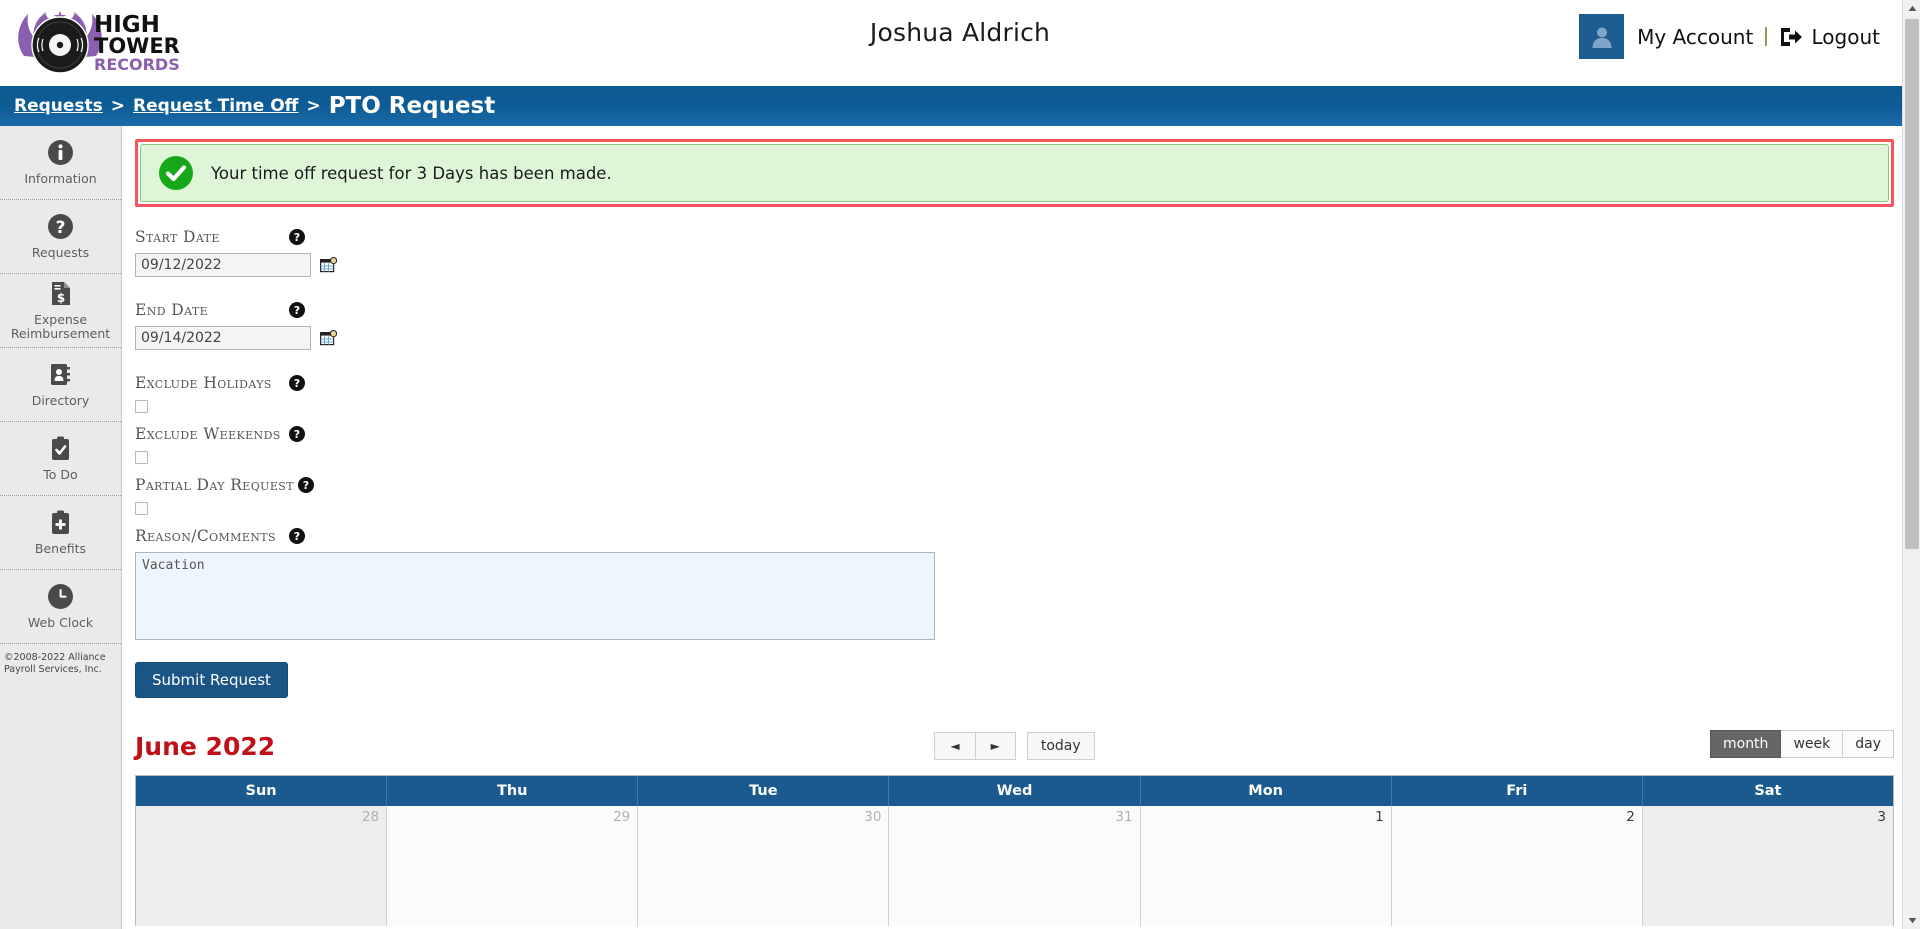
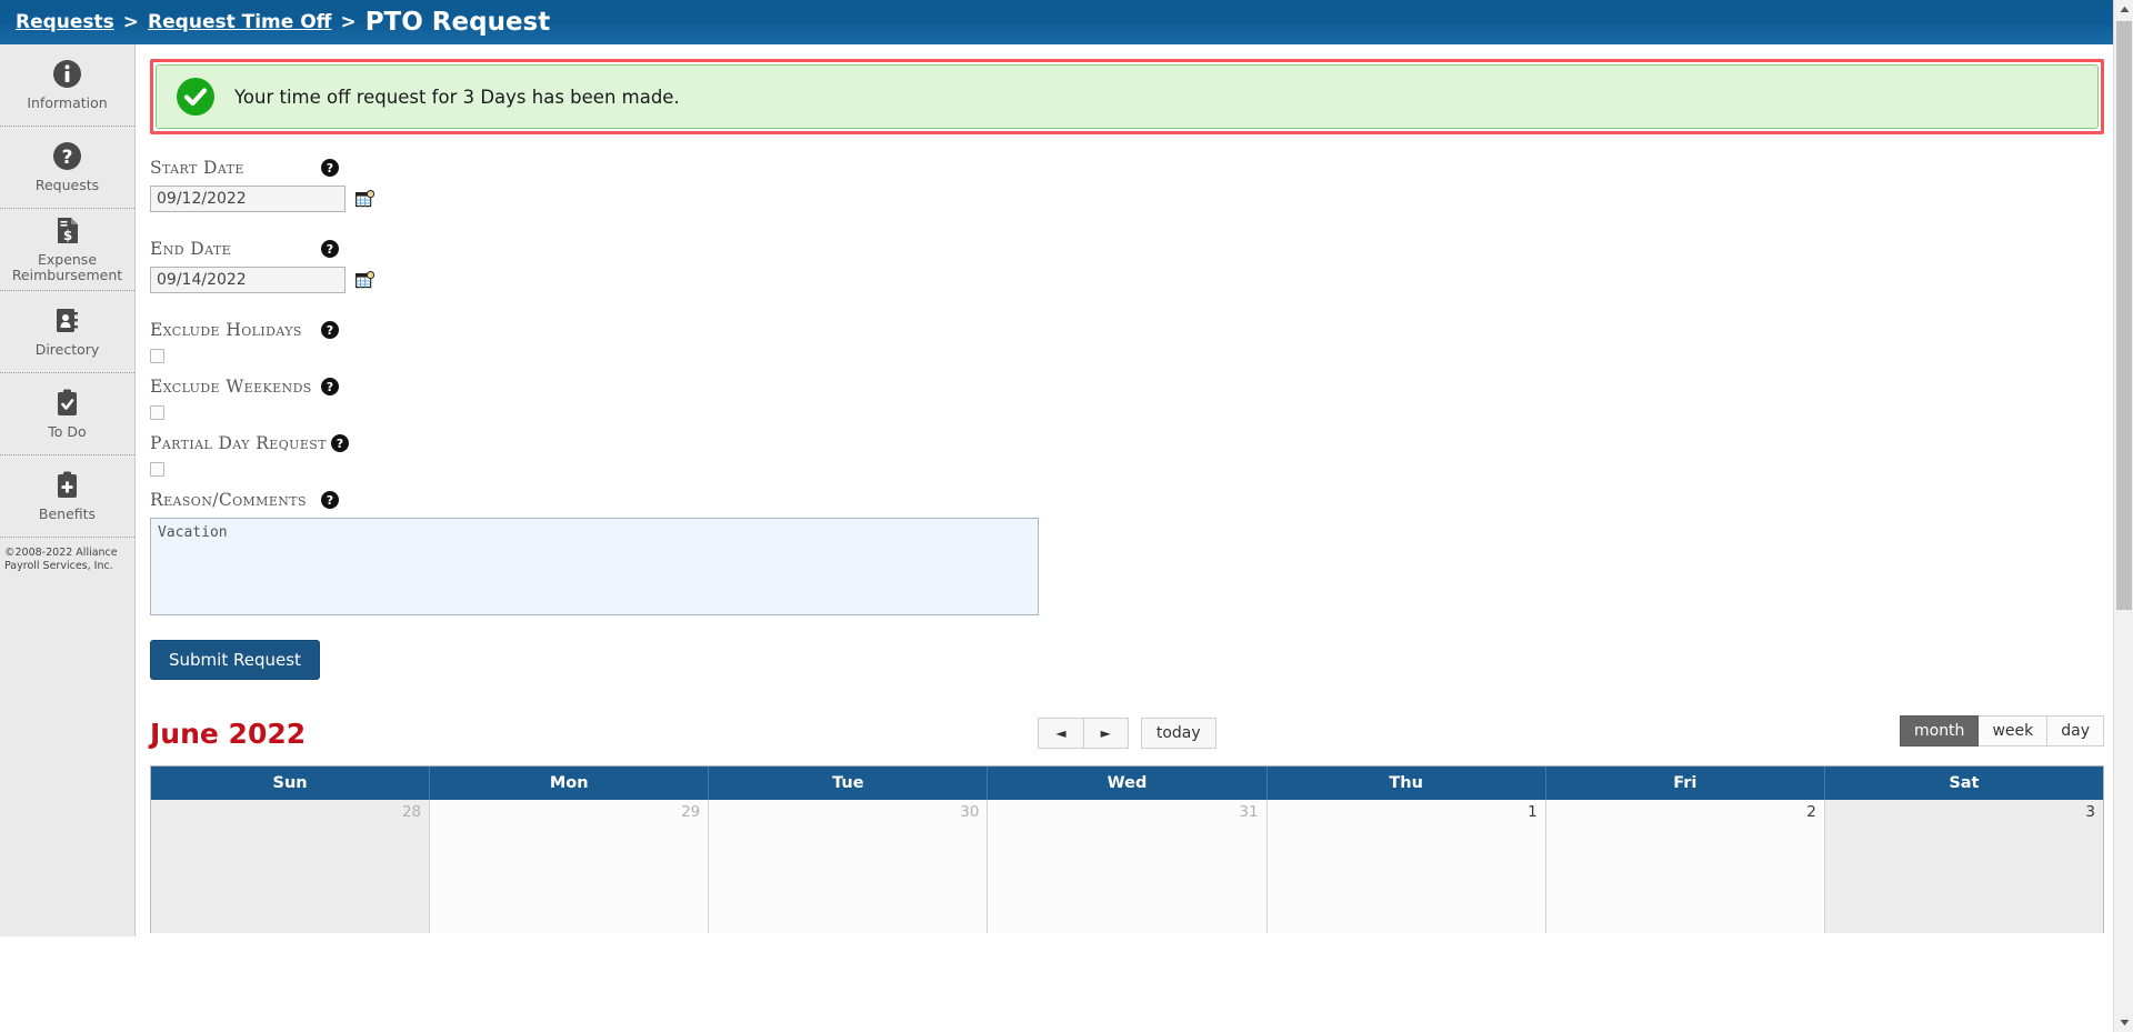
- HIGH
- TOWER
- RECORDS
- Joshua Aldrich
- My Account
- |
- Logout
  Requests
  >
  Request Time Off
  >
  PTO Request
  Information
  ?
  Requests
  $
  Expense Reimbursement
  Directory
  To Do
  Benefits
- Web Clock
  ©2008-2022 Alliance Payroll Services, Inc.
  Your time off request for 3 Days has been made.
  Start Date
  ?
  09/12/2022
  End Date
  ?
  09/14/2022
  Exclude Holidays
  ?
  Exclude Weekends
  ?
  Partial Day Request
  ?
  Reason/Comments
  ?
  Vacation
  Submit Request
  June 2022
  ◄
  ►
  today
  month
  week
  day
  Sun
- Thu
+ Mon
  Tue
  Wed
- Mon
+ Thu
  Fri
  Sat
  28
  29
  30
  31
  1
  2
  3
